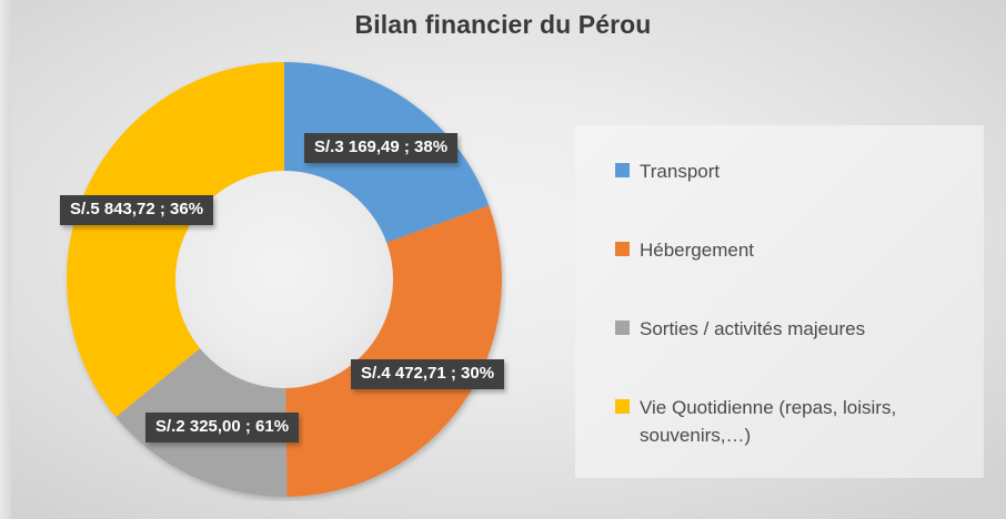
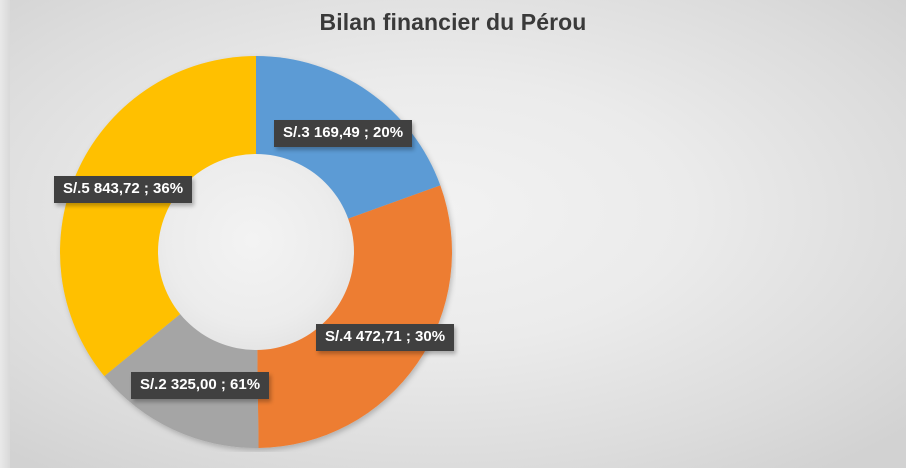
  Bilan financier du Pérou
- S/.3 169,49 ; 38%
+ S/.3 169,49 ; 20%
  S/.4 472,71 ; 30%
  S/.2 325,00 ; 61%
  S/.5 843,72 ; 36%
- Transport
- Hébergement
- Sorties / activités majeures
- Vie Quotidienne (repas, loisirs, souvenirs,…)
